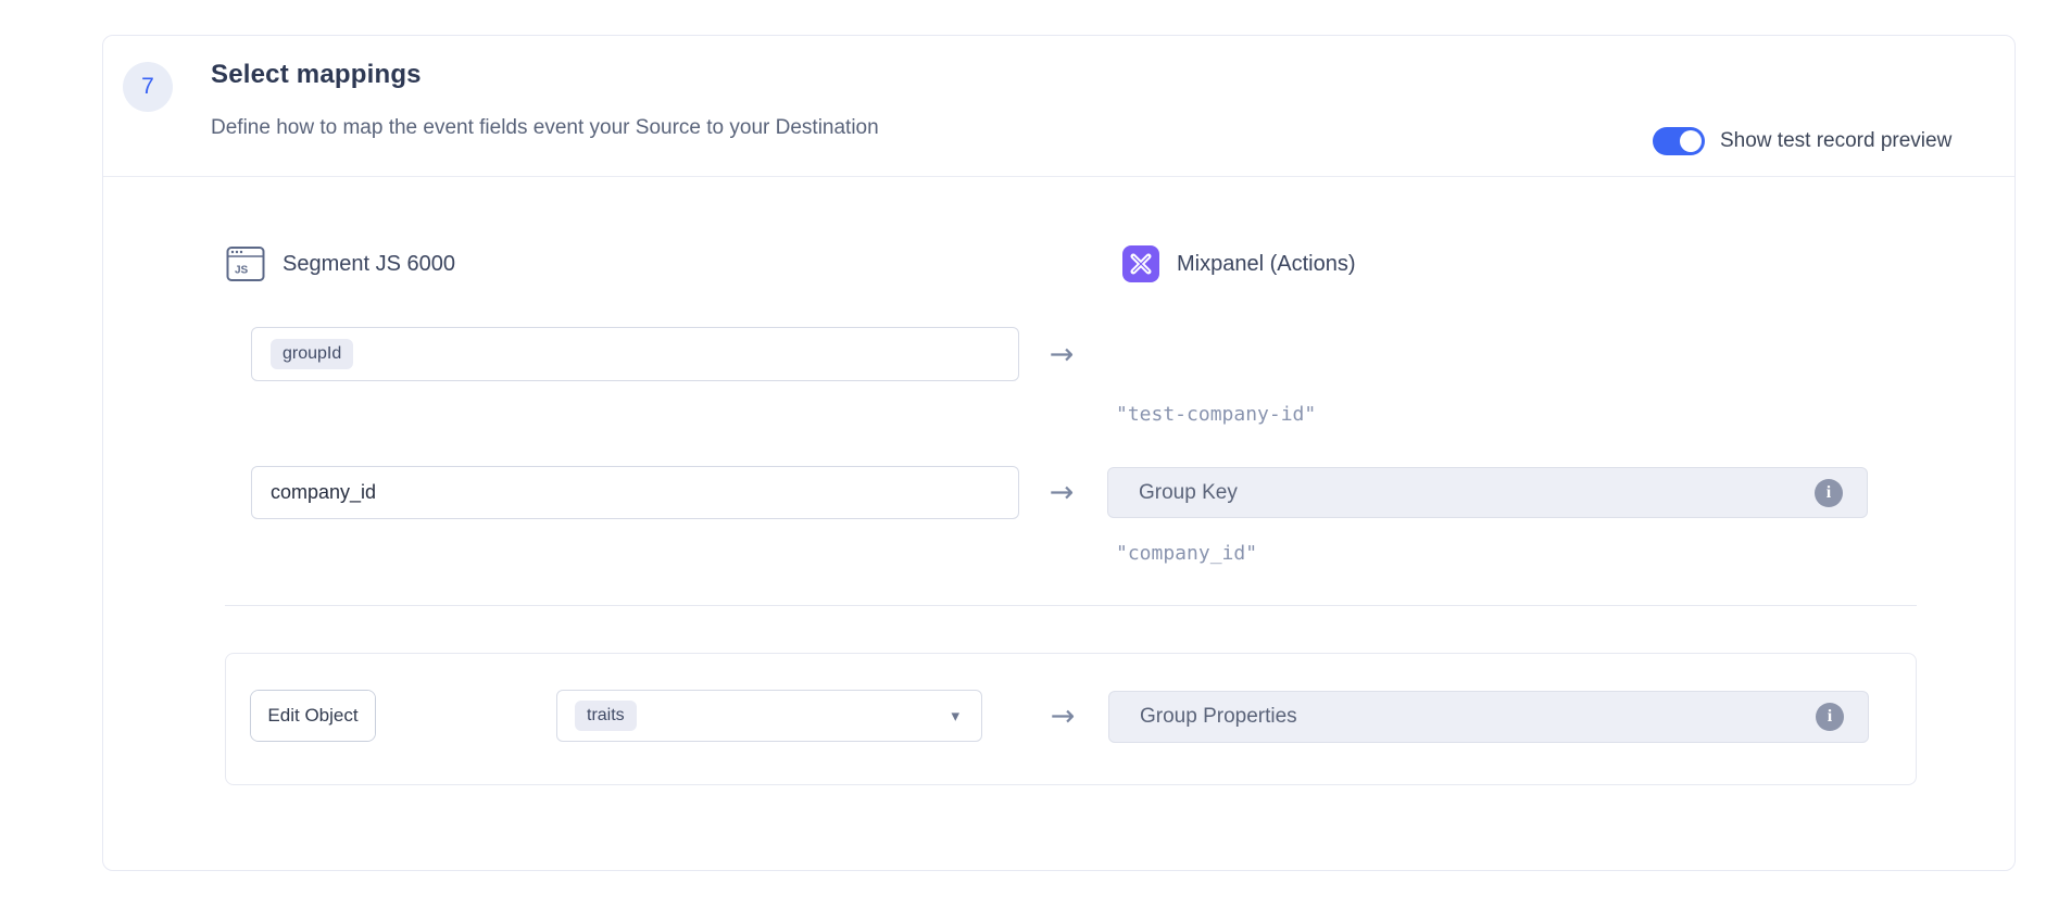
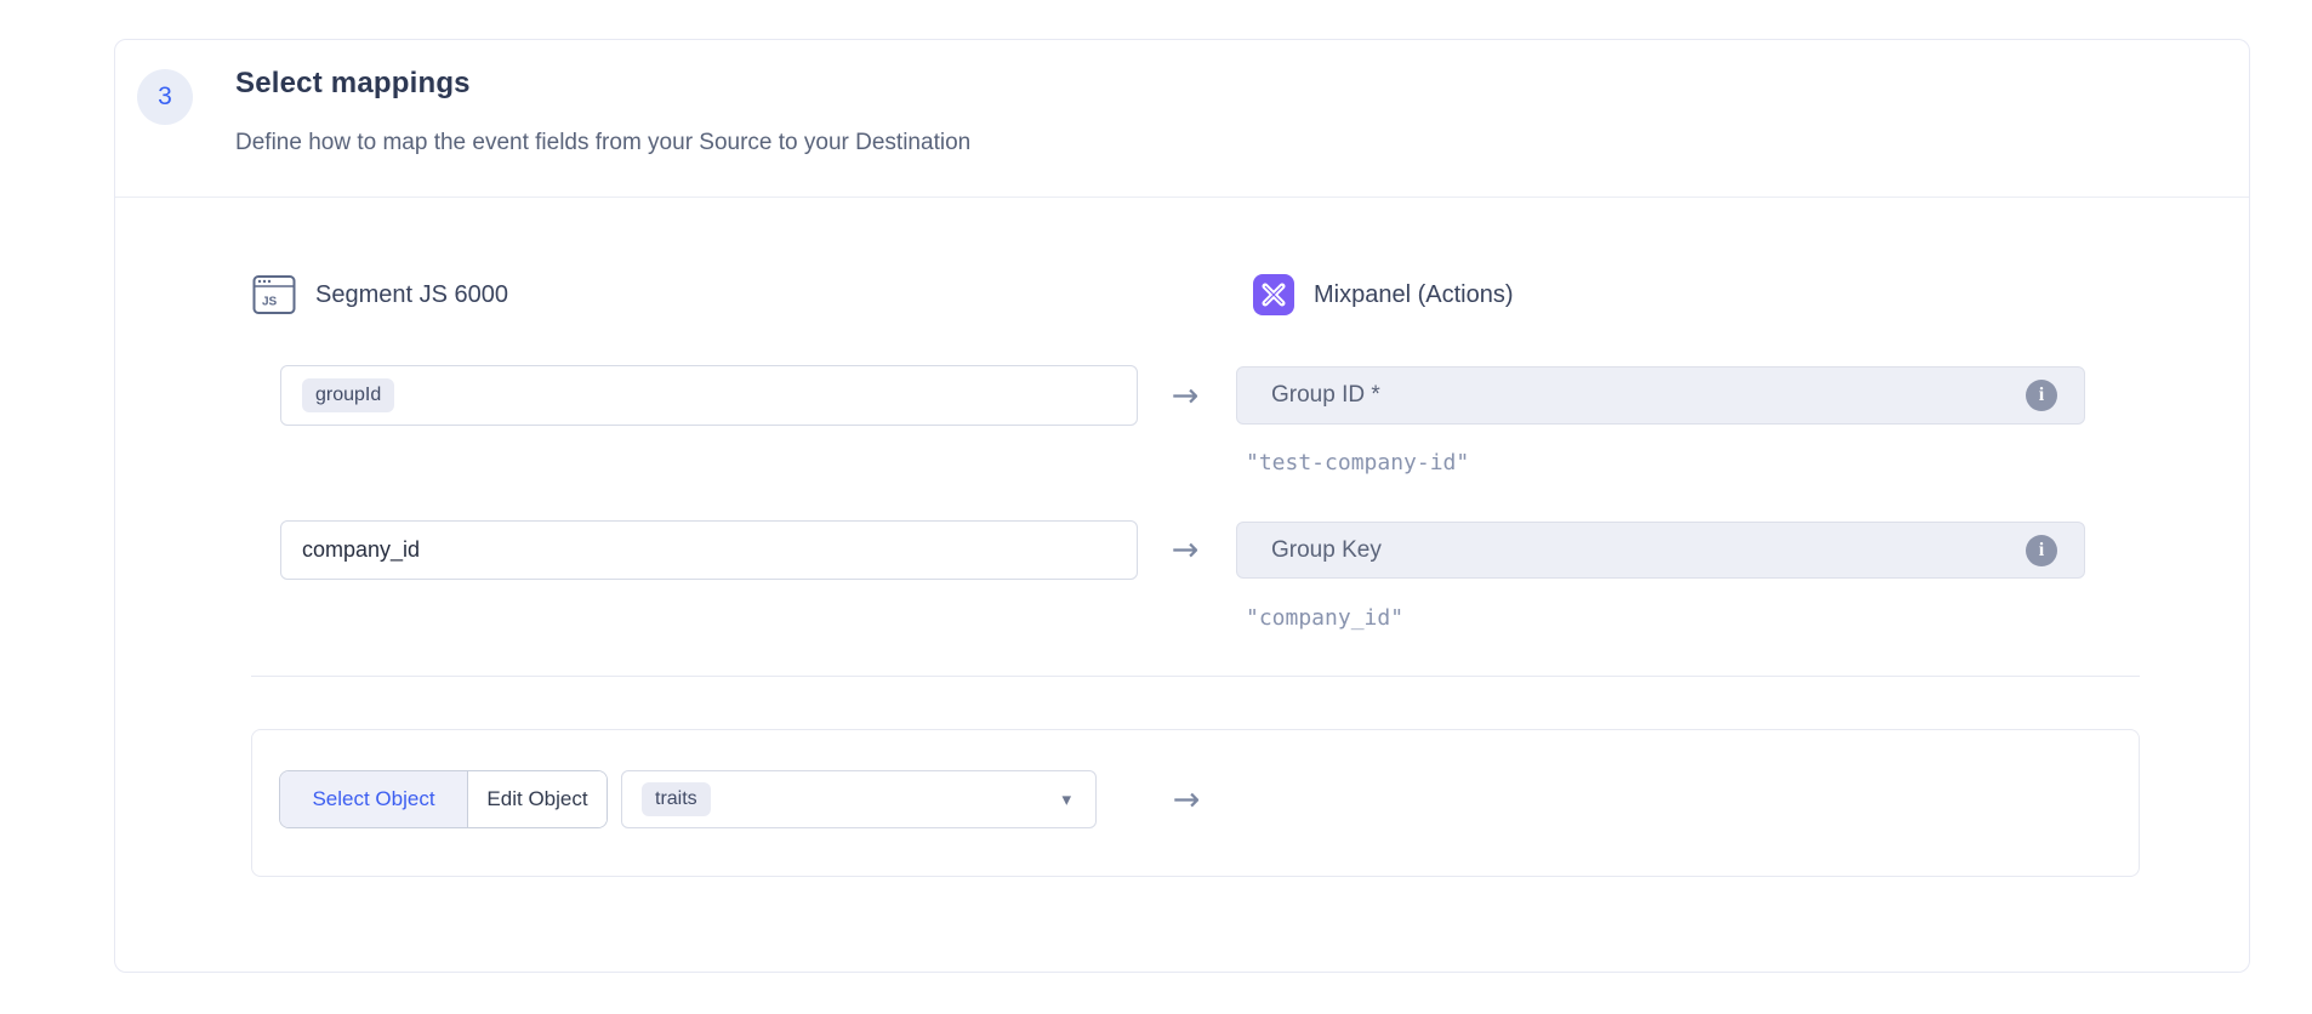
- 7
+ 3
  Select mappings
- Define how to map the event fields event your Source to your Destination
+ Define how to map the event fields from your Source to your Destination
- Show test record preview
  JS
  Segment JS 6000
  Mixpanel (Actions)
  groupId
+ Group ID *
  "test-company-id"
  company_id
  Group Key
  "company_id"
+ Select Object
  Edit Object
  traits
- Group Properties
